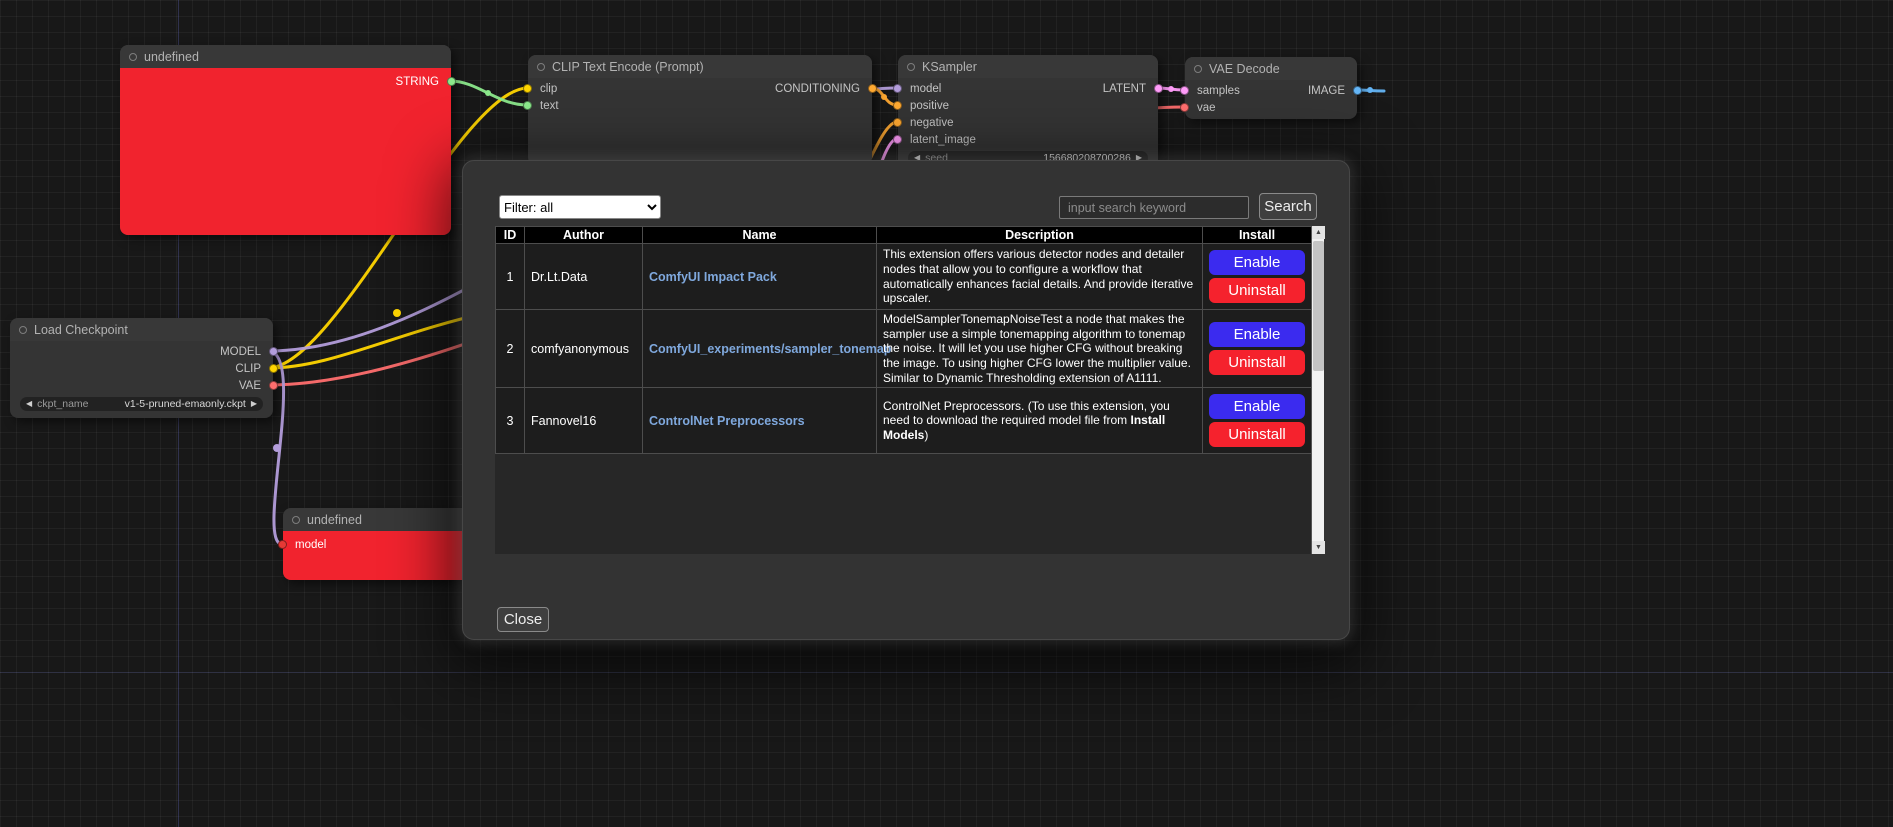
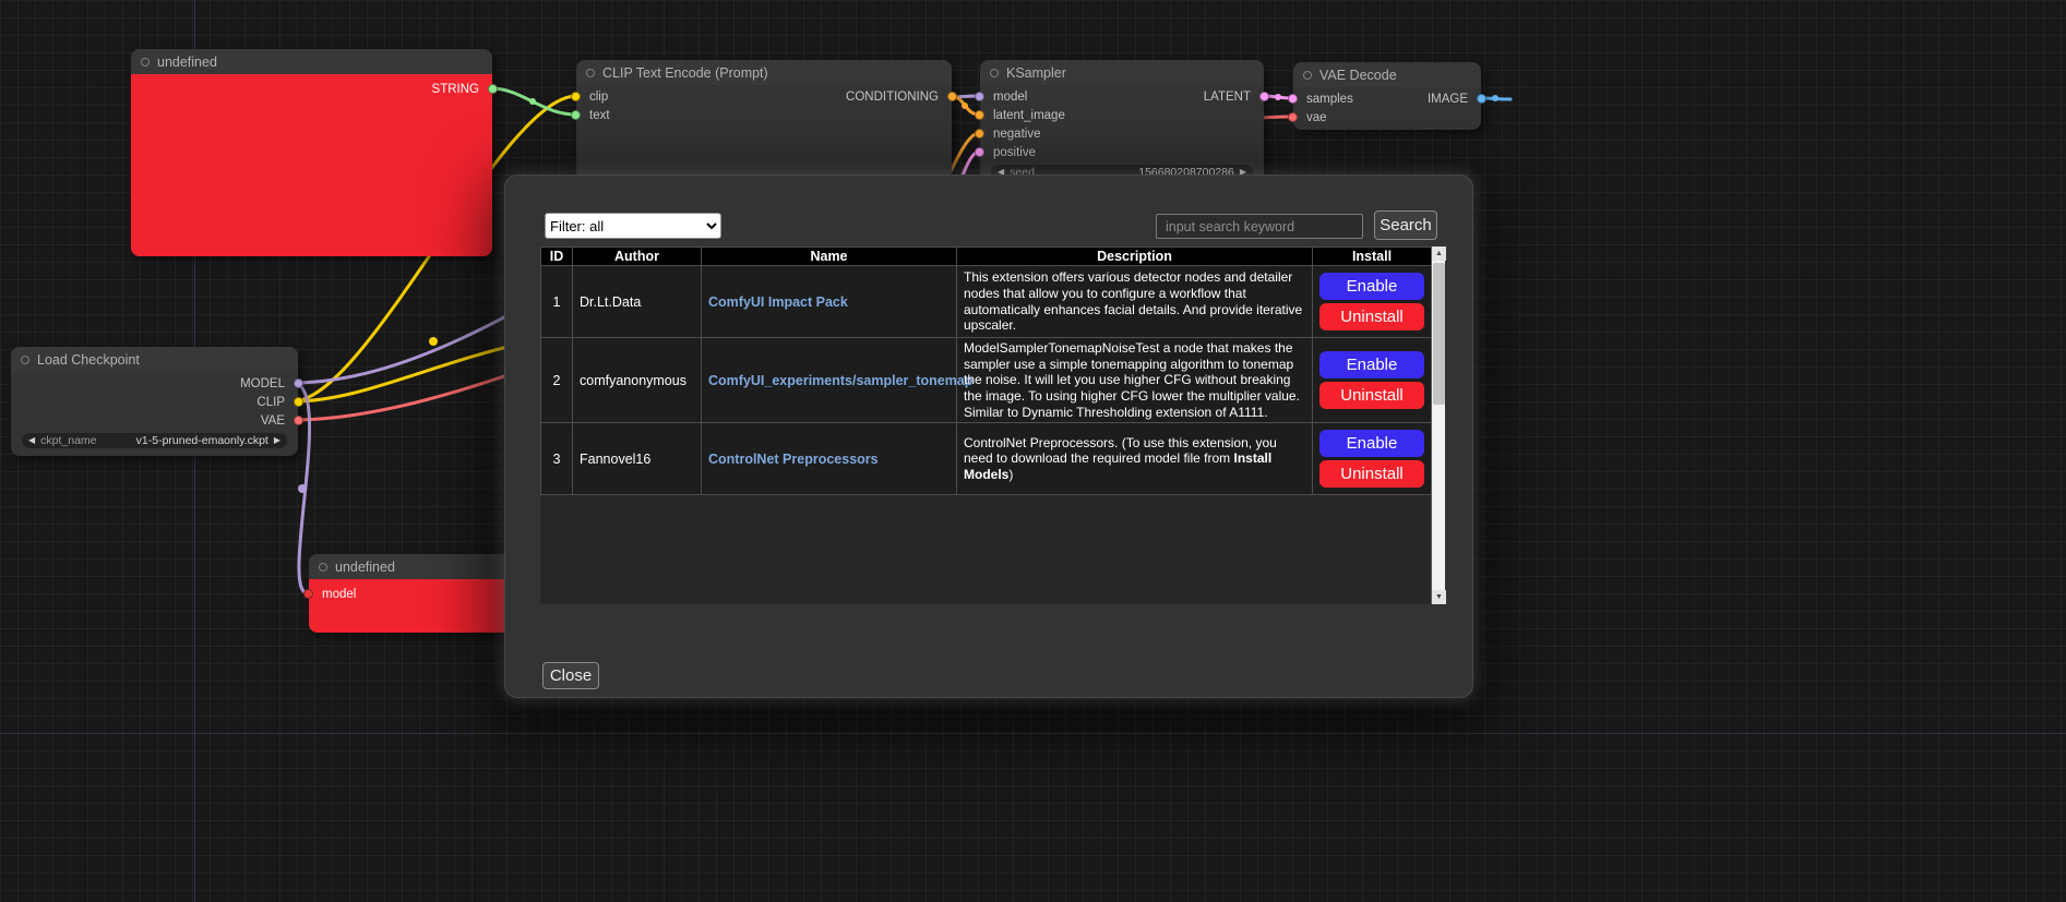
  undefined
  STRING
  CLIP Text Encode (Prompt)
  clip
  CONDITIONING
  text
  KSampler
  model
  LATENT
- positive
+ latent_image
  negative
- latent_image
+ positive
  ◀
  seed
  156680208700286
  ▶
  VAE Decode
  samples
  IMAGE
  vae
  Load Checkpoint
  MODEL
  CLIP
  VAE
  ◀
  ckpt_name
  v1-5-pruned-emaonly.ckpt
  ▶
  undefined
  model
  Filter: all
  input search keyword
  Search
  ID	Author	Name	Description	Install
  1	Dr.Lt.Data	ComfyUI Impact Pack	This extension offers various detector nodes and detailer nodes that allow you to configure a workflow that automatically enhances facial details. And provide iterative upscaler.	EnableUninstall
  2	comfyanonymous	ComfyUI_experiments/sampler_tonema	ModelSamplerTonemapNoiseTest a node that makes the sampler use a simple tonemapping algorithm to tonemap the noise. It will let you use higher CFG without breaking the image. To using higher CFG lower the multiplier value. Similar to Dynamic Thresholding extension of A1111.	EnableUninstall
  3	Fannovel16	ControlNet Preprocessors	ControlNet Preprocessors. (To use this extension, you need to download the required model file from Install Models)	EnableUninstall
  Close
